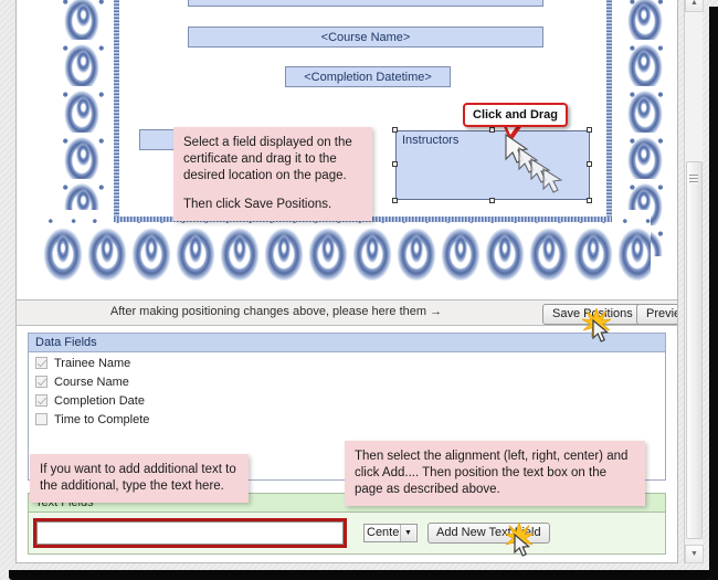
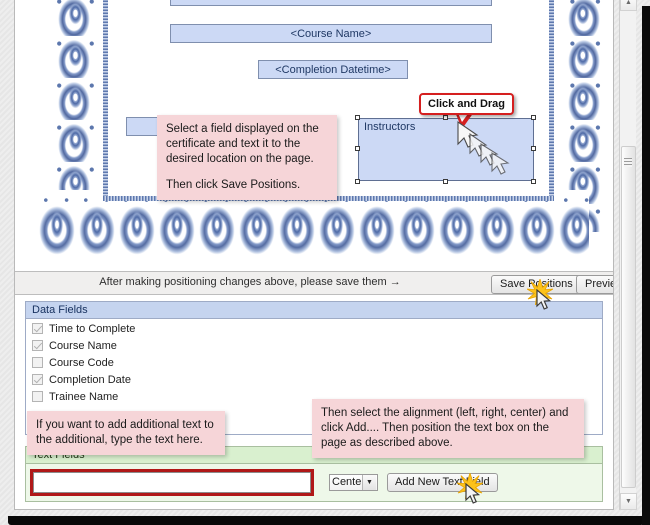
  <Course Name>
  <Completion Datetime>
  Instructors
  Click and Drag
- Select a field displayed on the certificate and drag it to the desired location on the page.
+ Select a field displayed on the certificate and text it to the desired location on the page.
  Then click Save Positions.
- After making positioning changes above, please here them →
+ After making positioning changes above, please save them →
  Savestions
  Previ
  Data Fields
- Trainee Name
+ Time to Complete
  Course Name
+ Course Code
  Completion Date
- Time to Complete
+ Trainee Name
  Text Fields
  Cente
  Add New Texteld
  If you want to add additional text to the additional, type the text here.
  Then select the alignment (left, right, center) and click Add.... Then position the text box on the page as described above.
